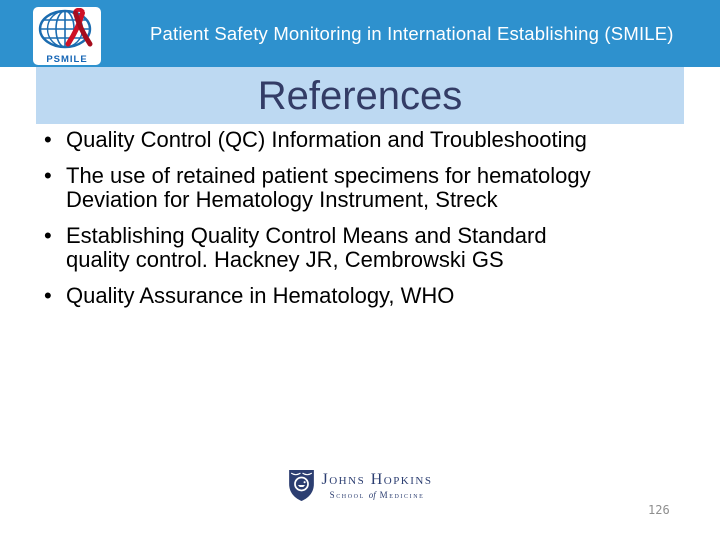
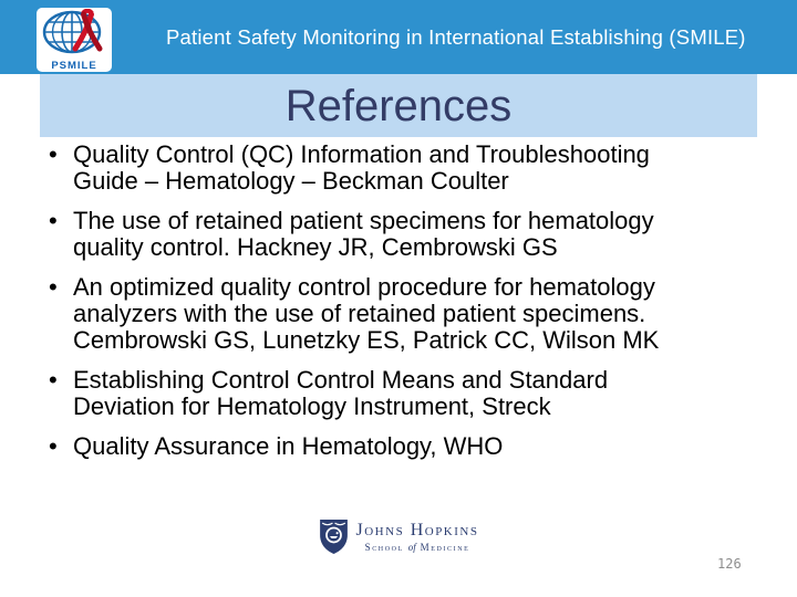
  Patient Safety Monitoring in International Establishing (SMILE)
  PSMILE
  References
  Quality Control (QC) Information and Troubleshooting
+ Guide – Hematology – Beckman Coulter
  The use of retained patient specimens for hematology
- Deviation for Hematology Instrument, Streck
+ quality control. Hackney JR, Cembrowski GS
+ An optimized quality control procedure for hematology
+ analyzers with the use of retained patient specimens.
+ Cembrowski GS, Lunetzky ES, Patrick CC, Wilson MK
- Establishing Quality Control Means and Standard
+ Establishing Control Control Means and Standard
- quality control. Hackney JR, Cembrowski GS
+ Deviation for Hematology Instrument, Streck
  Quality Assurance in Hematology, WHO
  Johns Hopkins
  School of Medicine
  126
